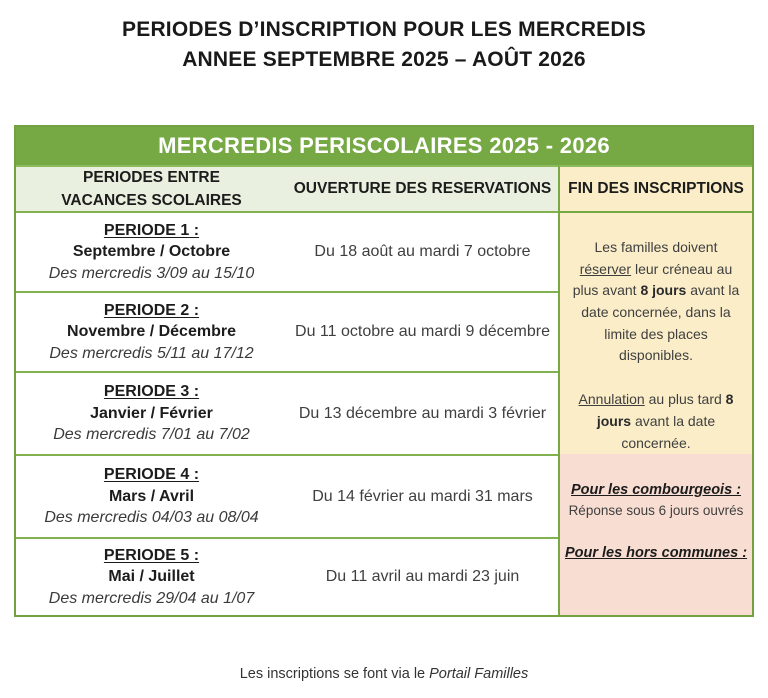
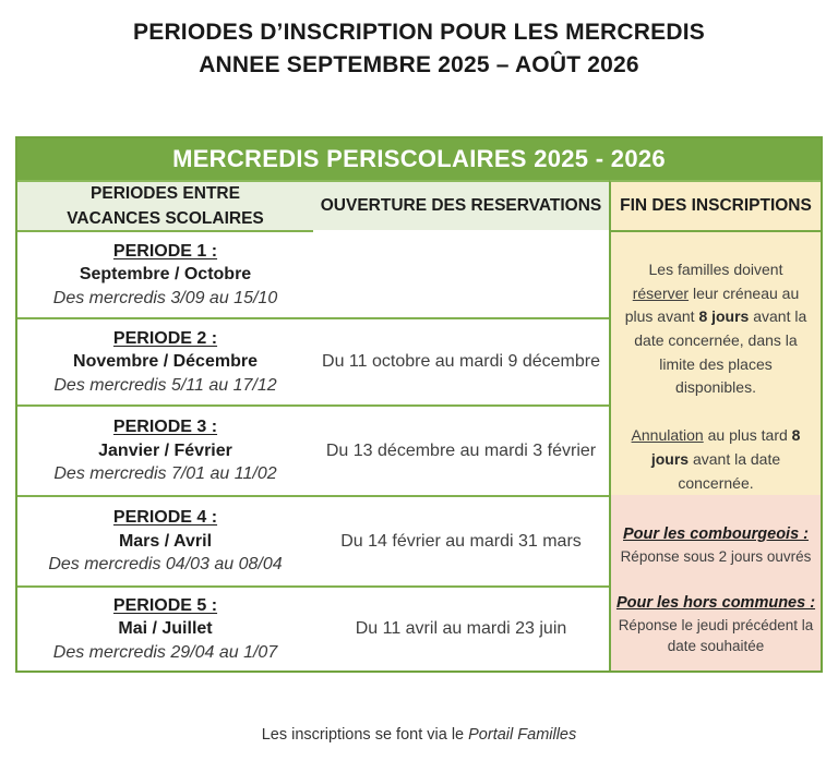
  PERIODES D’INSCRIPTION POUR LES MERCREDIS
  ANNEE SEPTEMBRE 2025 – AOÛT 2026
  MERCREDIS PERISCOLAIRES 2025 - 2026
  PERIODES ENTRE VACANCES SCOLAIRES
  OUVERTURE DES RESERVATIONS
  FIN DES INSCRIPTIONS
  PERIODE 1 :
  Septembre / Octobre
  Des mercredis 3/09 au 15/10
- Du 18 août au mardi 7 octobre
  PERIODE 2 :
  Novembre / Décembre
  Des mercredis 5/11 au 17/12
  Du 11 octobre au mardi 9 décembre
  PERIODE 3 :
  Janvier / Février
- Des mercredis 7/01 au 7/02
+ Des mercredis 7/01 au 11/02
  Du 13 décembre au mardi 3 février
  PERIODE 4 :
  Mars / Avril
  Des mercredis 04/03 au 08/04
  Du 14 février au mardi 31 mars
  PERIODE 5 :
  Mai / Juillet
  Des mercredis 29/04 au 1/07
  Du 11 avril au mardi 23 juin
  Les familles doivent réserver leur créneau au plus avant 8 jours avant la date concernée, dans la limite des places disponibles.
  Annulation au plus tard 8 jours avant la date concernée.
  Pour les combourgeois :
- Réponse sous 6 jours ouvrés
+ Réponse sous 2 jours ouvrés
  Pour les hors communes :
+ Réponse le jeudi précédent la date souhaitée
  Les inscriptions se font via le Portail Familles
